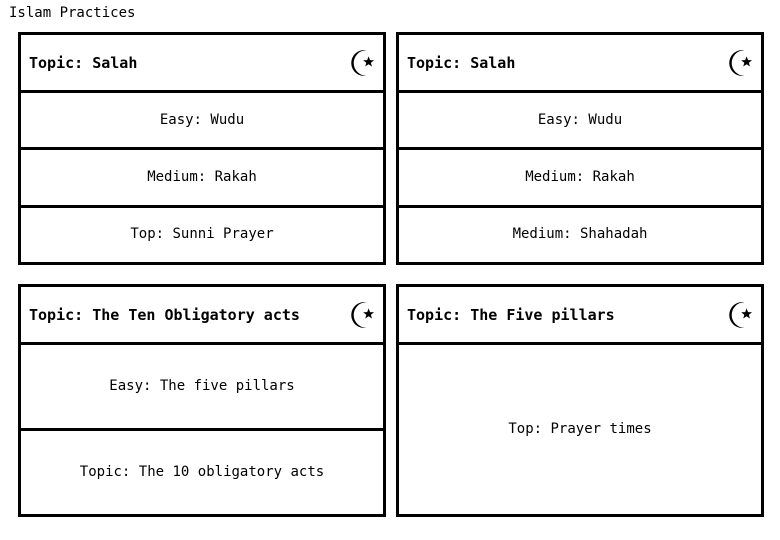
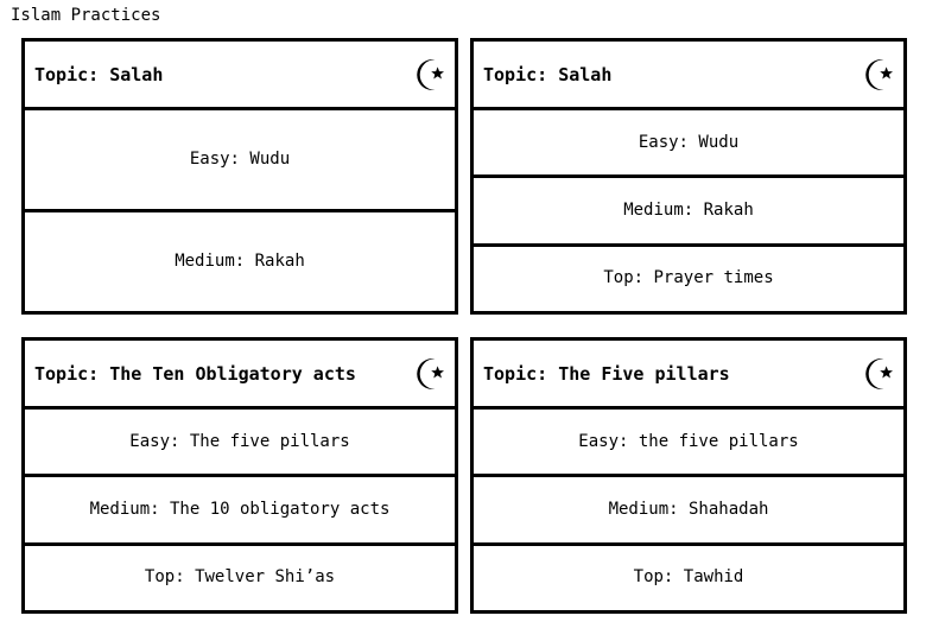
  Islam Practices
  Topic: Salah
  Easy: Wudu
  Medium: Rakah
- Top: Sunni Prayer
  Topic: Salah
  Easy: Wudu
  Medium: Rakah
- Medium: Shahadah
+ Top: Prayer times
  Topic: The Ten Obligatory acts
  Easy: The five pillars
- Topic: The 10 obligatory acts
+ Medium: The 10 obligatory acts
+ Top: Twelver Shi’as
  Topic: The Five pillars
+ Easy: the five pillars
- Top: Prayer times
+ Medium: Shahadah
+ Top: Tawhid
